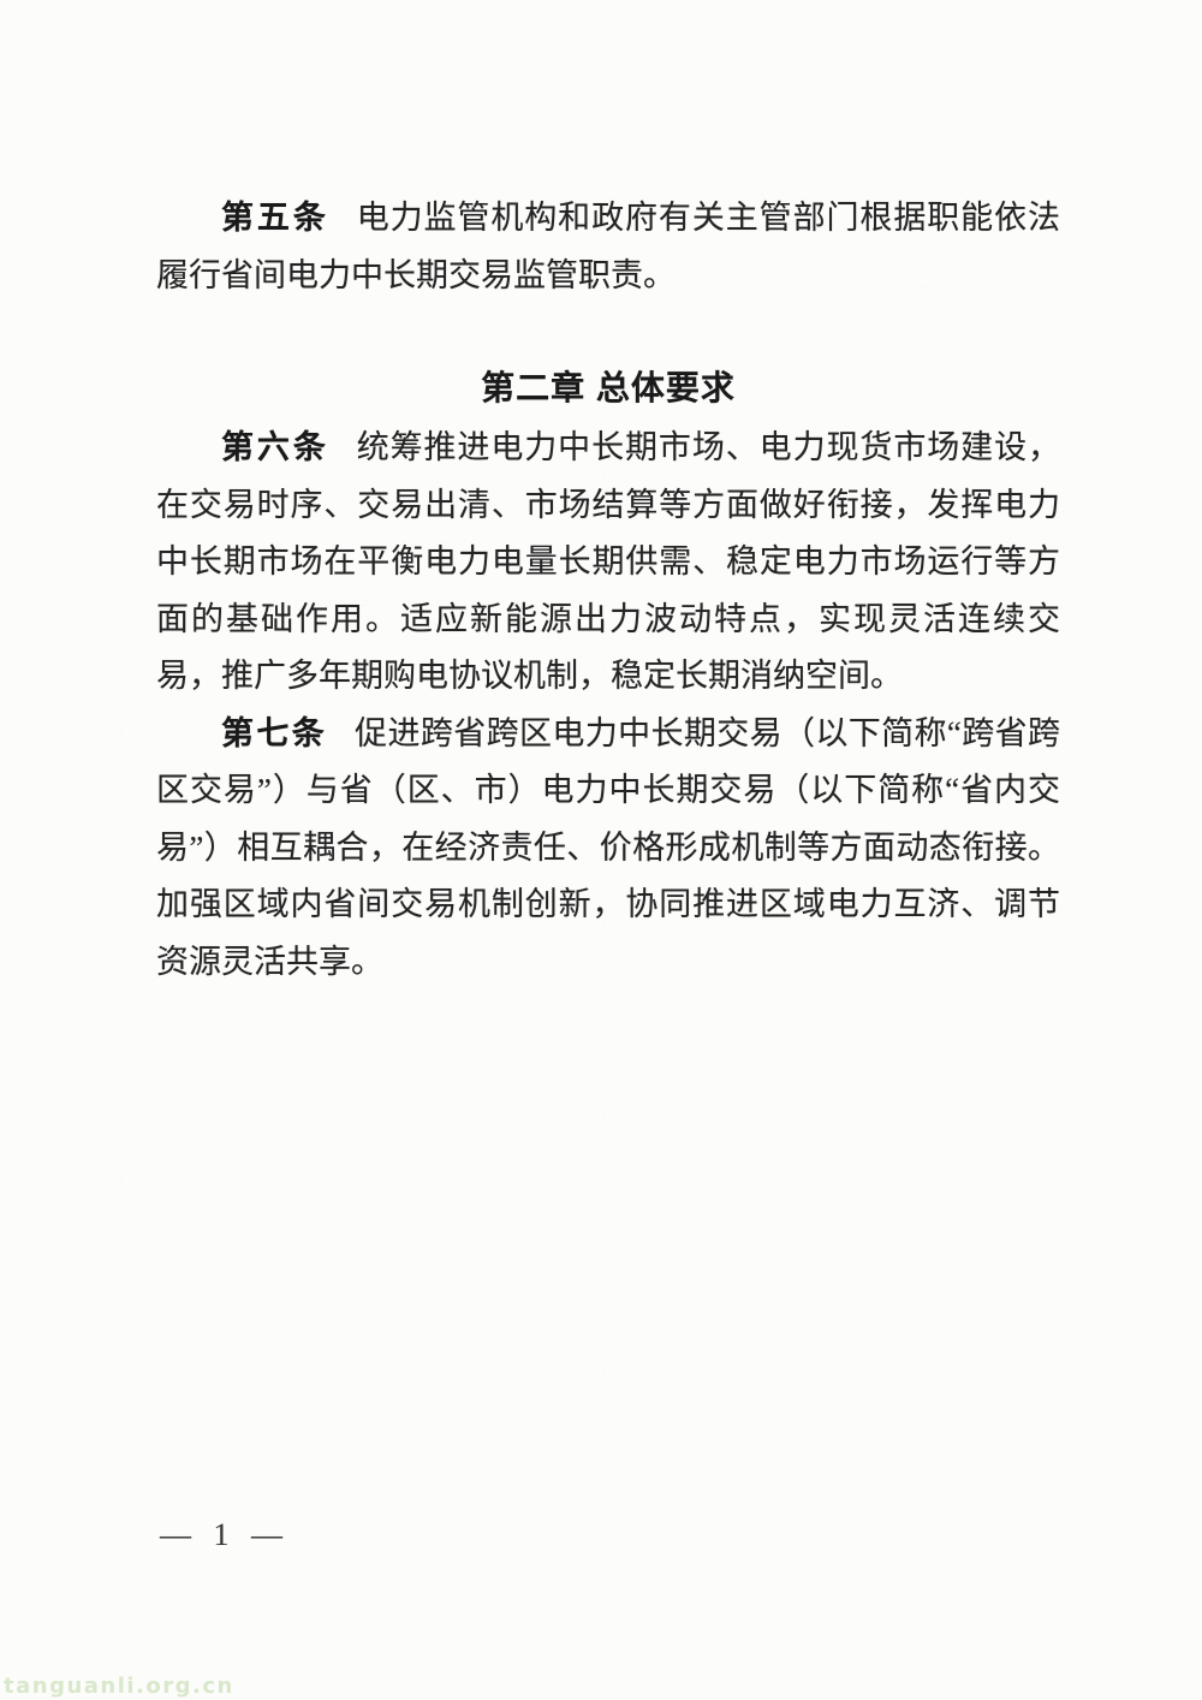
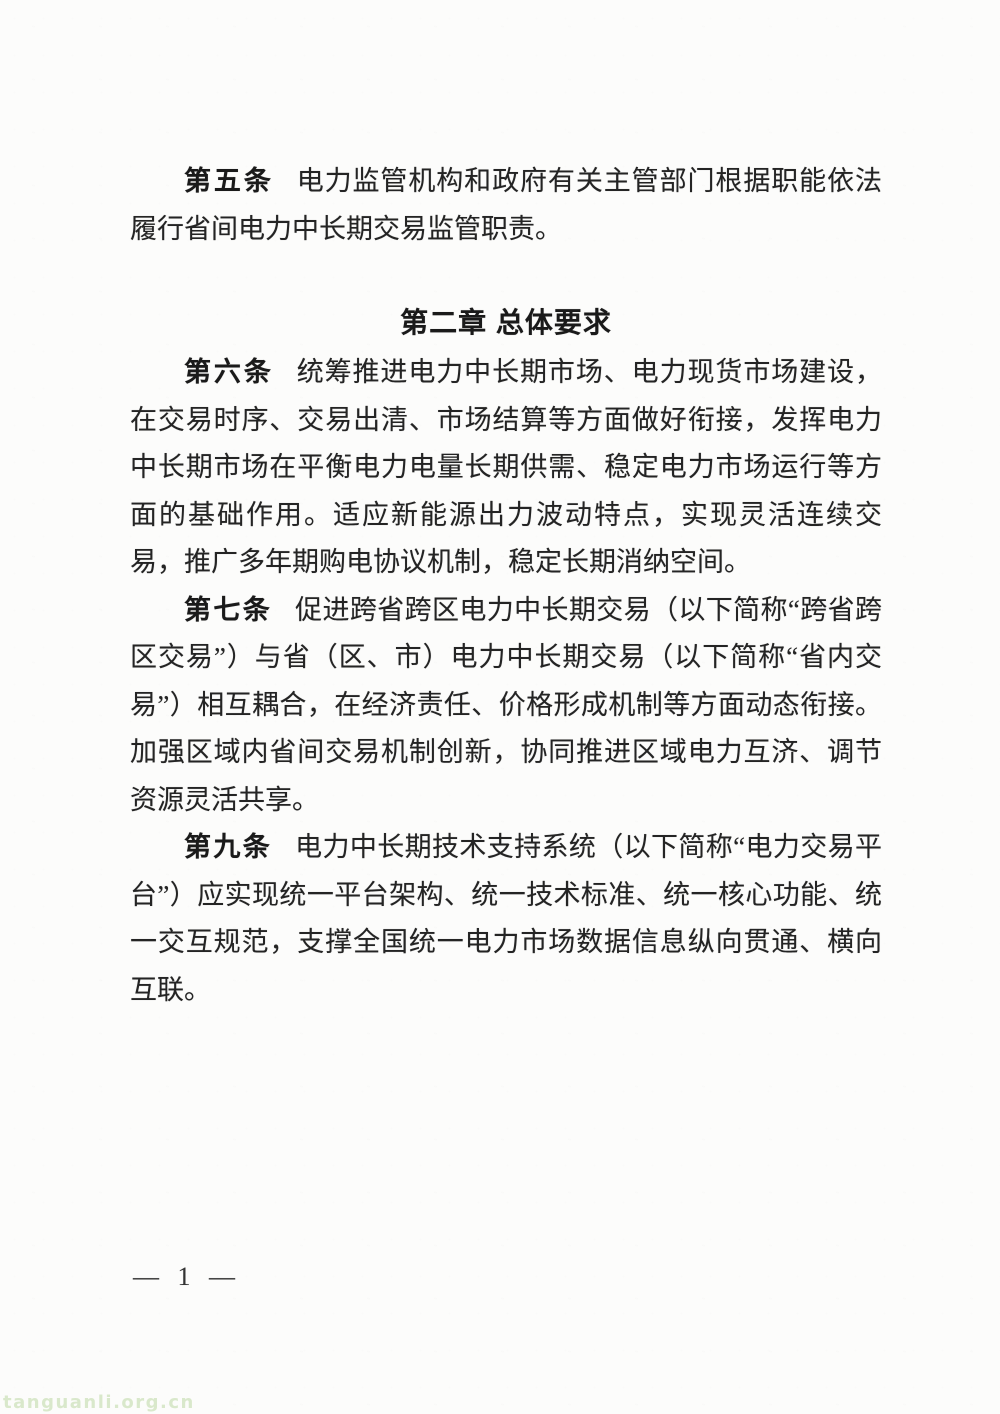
  第五条 电力监管机构和政府有关主管部门根据职能依法履行省间电力中长期交易监管职责。
  第二章 总体要求
  第六条 统筹推进电力中长期市场、电力现货市场建设，在交易时序、交易出清、市场结算等方面做好衔接，发挥电力中长期市场在平衡电力电量长期供需、稳定电力市场运行等方面的基础作用。适应新能源出力波动特点，实现灵活连续交易，推广多年期购电协议机制，稳定长期消纳空间。
  第七条 促进跨省跨区电力中长期交易（以下简称“跨省跨区交易”）与省（区、市）电力中长期交易（以下简称“省内交易”）相互耦合，在经济责任、价格形成机制等方面动态衔接。加强区域内省间交易机制创新，协同推进区域电力互济、调节资源灵活共享。
+ 第九条 电力中长期技术支持系统（以下简称“电力交易平台”）应实现统一平台架构、统一技术标准、统一核心功能、统一交互规范，支撑全国统一电力市场数据信息纵向贯通、横向互联。
  — 1 —
  tanguanli.org.cn
